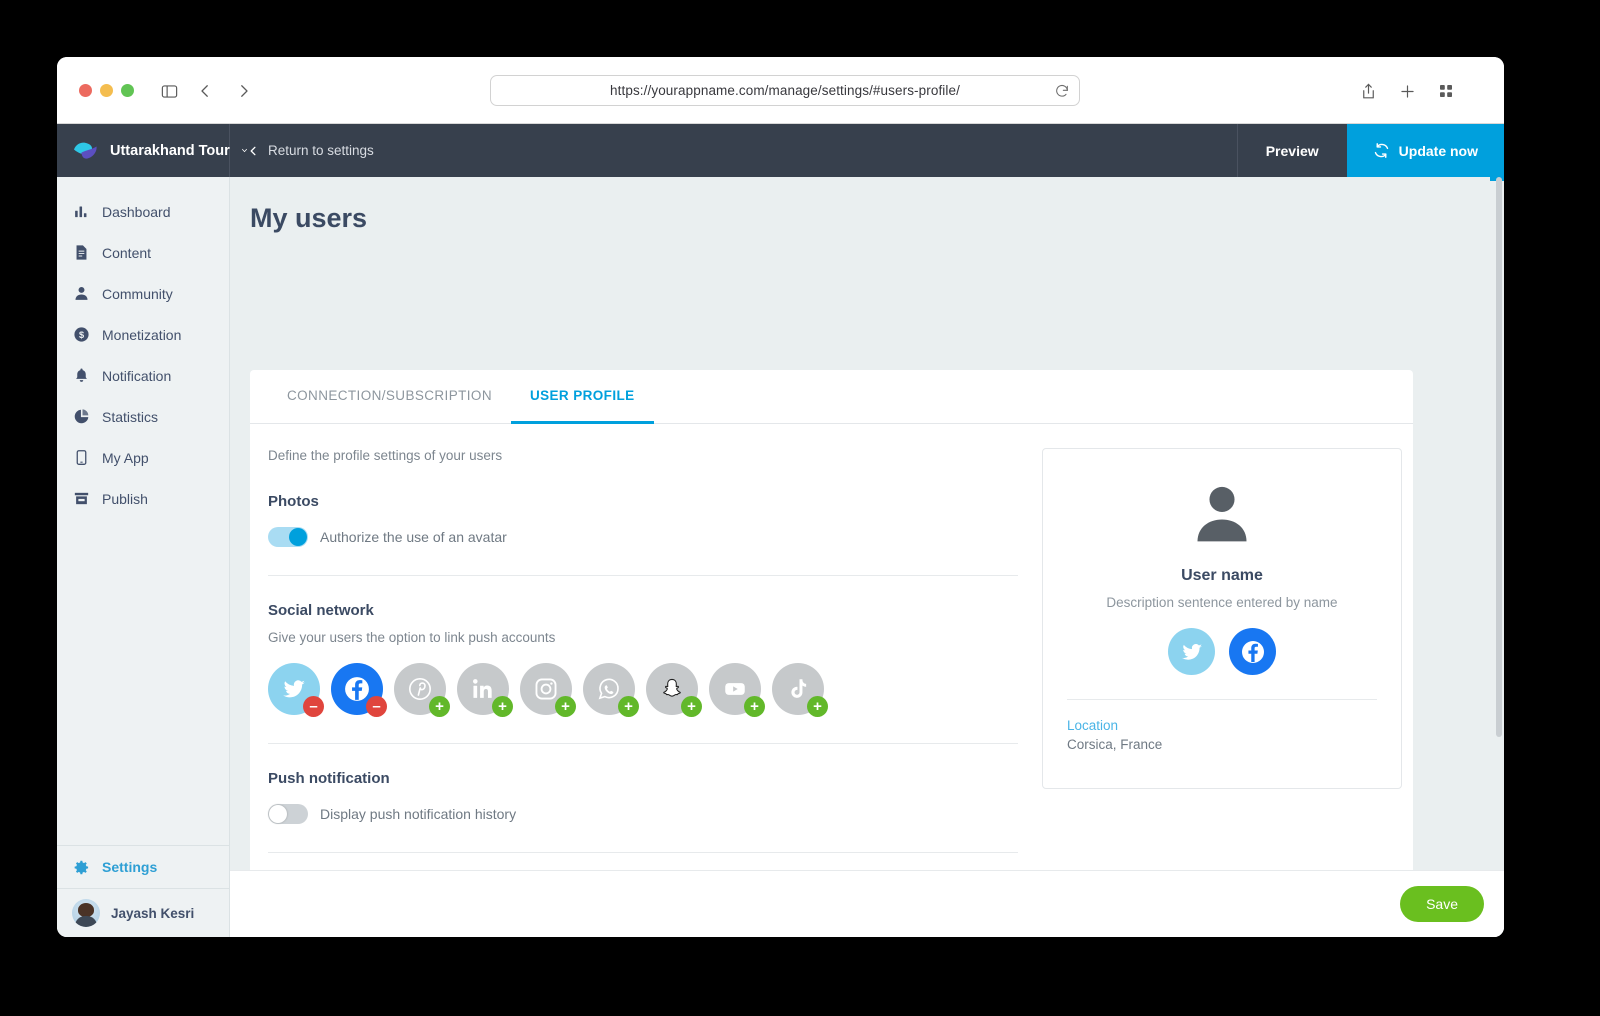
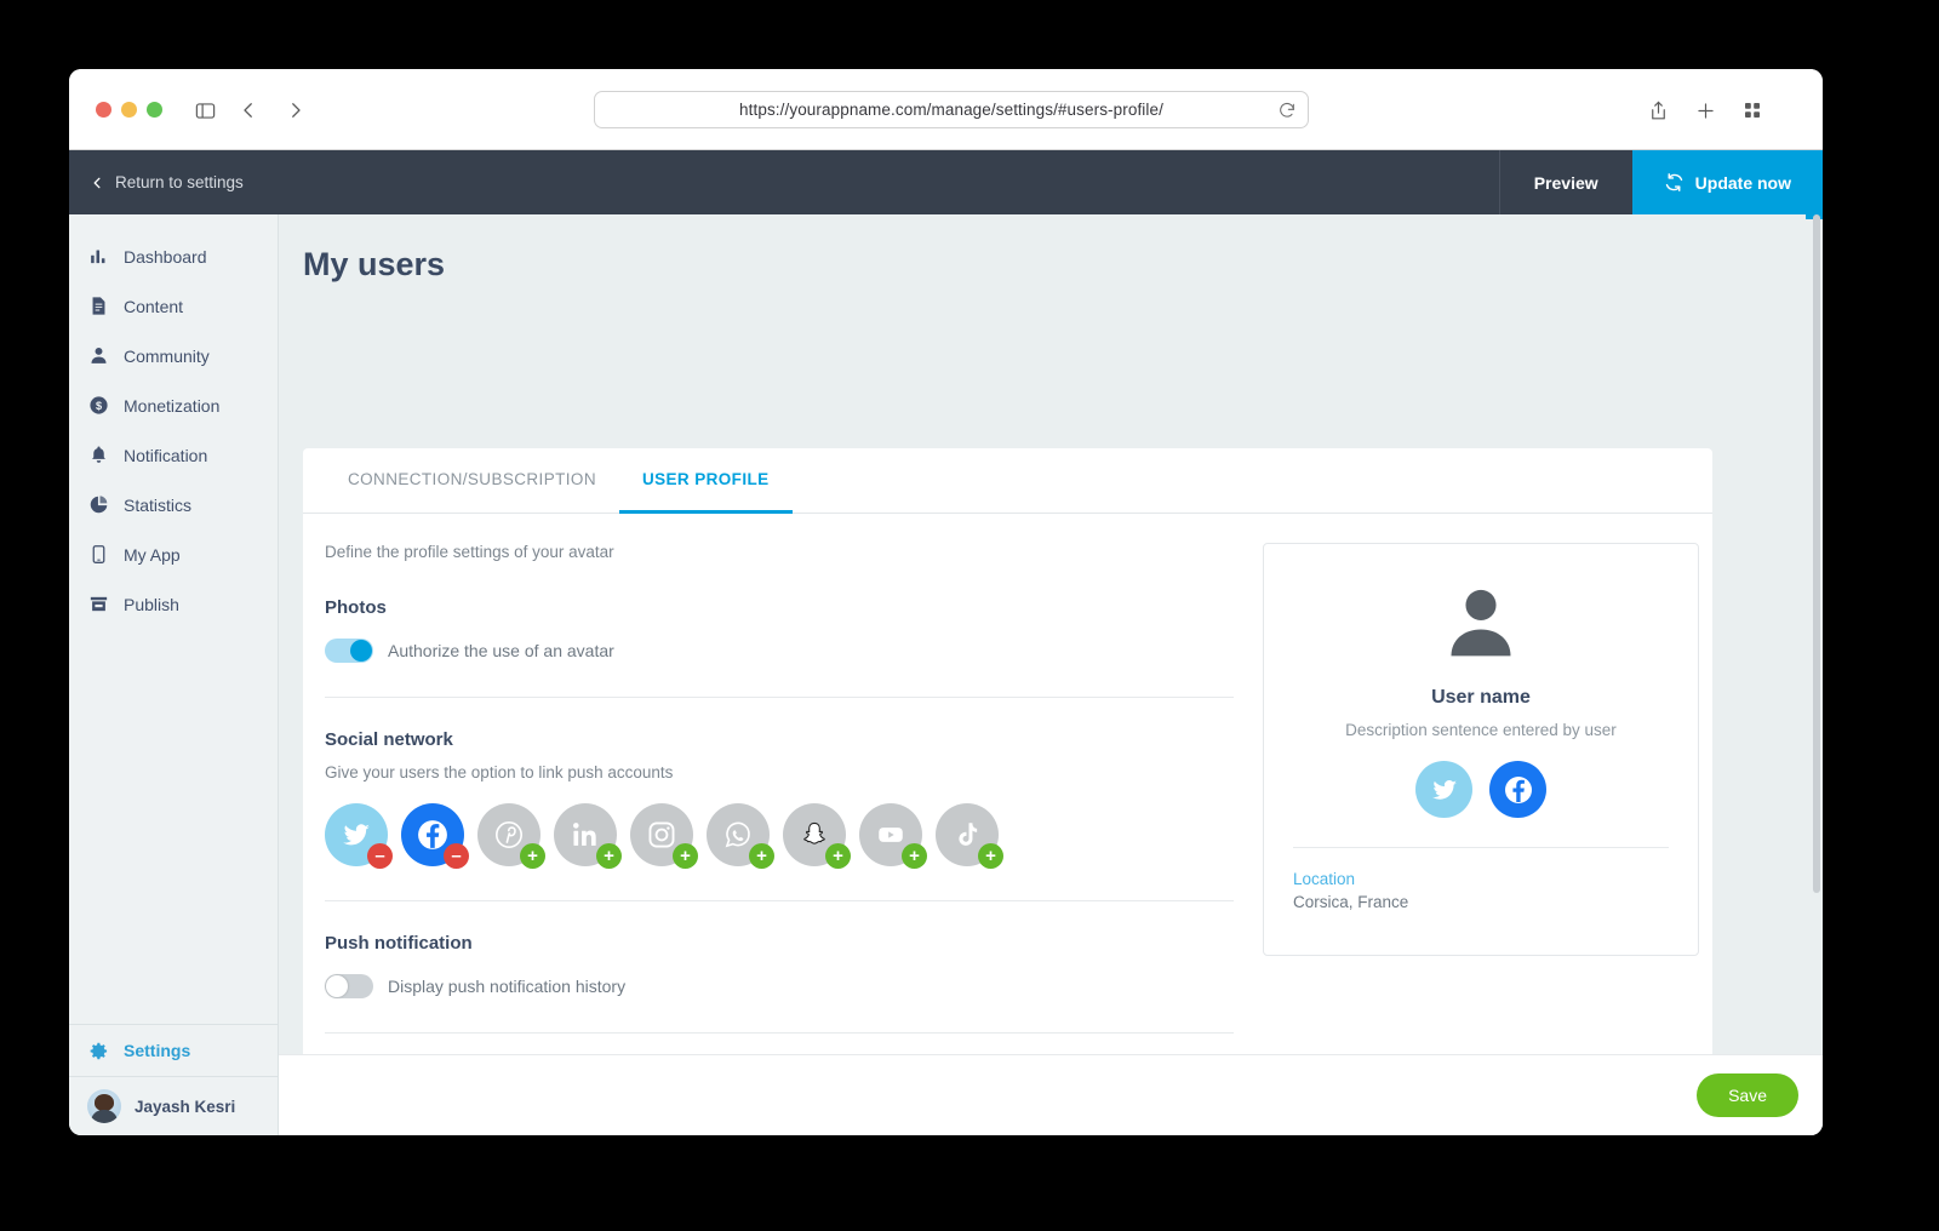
  https://yourappname.com/manage/settings/#users-profile/
- Uttarakhand Tour
  Return to settings
  Preview
  Update now
  Dashboard
  Content
  Community
  $
  Monetization
  Notification
  Statistics
  My App
  Publish
  Settings
  Jayash Kesri
  My users
  CONNECTION/SUBSCRIPTION
  USER PROFILE
- Define the profile settings of your users
+ Define the profile settings of your avatar
  Photos
  Authorize the use of an avatar
  Social network
  Give your users the option to link push accounts
  –
  –
  +
  +
  +
  +
  +
  +
  +
  Push notification
  Display push notification history
  User name
- Description sentence entered by name
+ Description sentence entered by user
  Location
  Corsica, France
  Save
